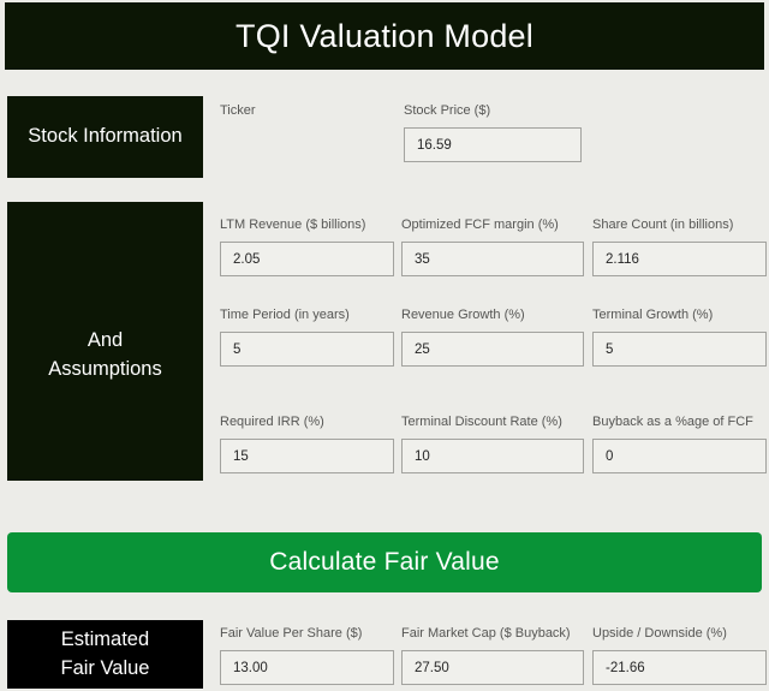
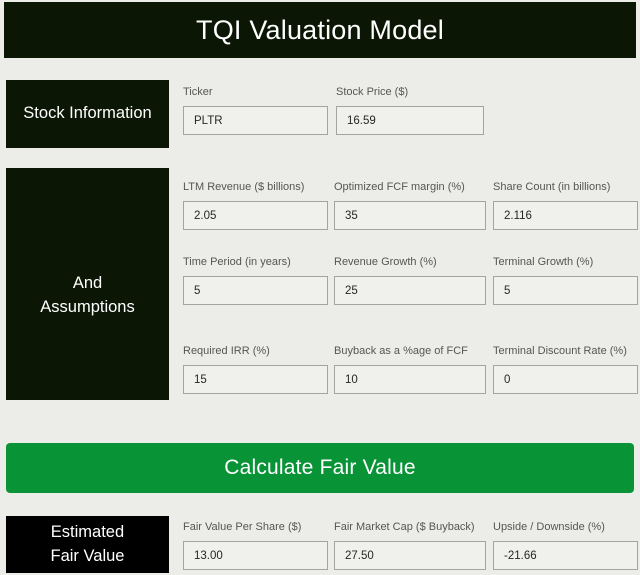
  TQI Valuation Model
  Stock Information
  Ticker
+ PLTR
  Stock Price ($)
  16.59
  And
  Assumptions
  LTM Revenue ($ billions)
  2.05
  Optimized FCF margin (%)
  35
  Share Count (in billions)
  2.116
  Time Period (in years)
  5
  Revenue Growth (%)
  25
  Terminal Growth (%)
  5
  Required IRR (%)
  15
- Terminal Discount Rate (%)
+ Buyback as a %age of FCF
  10
- Buyback as a %age of FCF
+ Terminal Discount Rate (%)
  0
  Calculate Fair Value
  Estimated
  Fair Value
  Fair Value Per Share ($)
  13.00
  Fair Market Cap ($ Buyback)
  27.50
  Upside / Downside (%)
  -21.66
